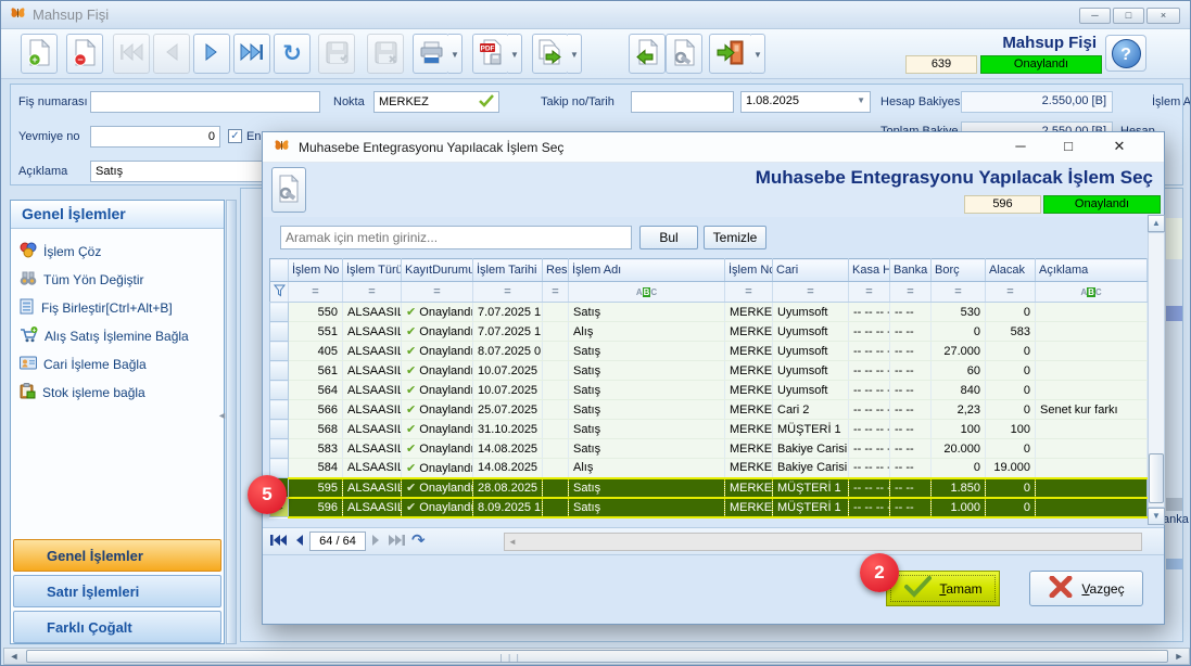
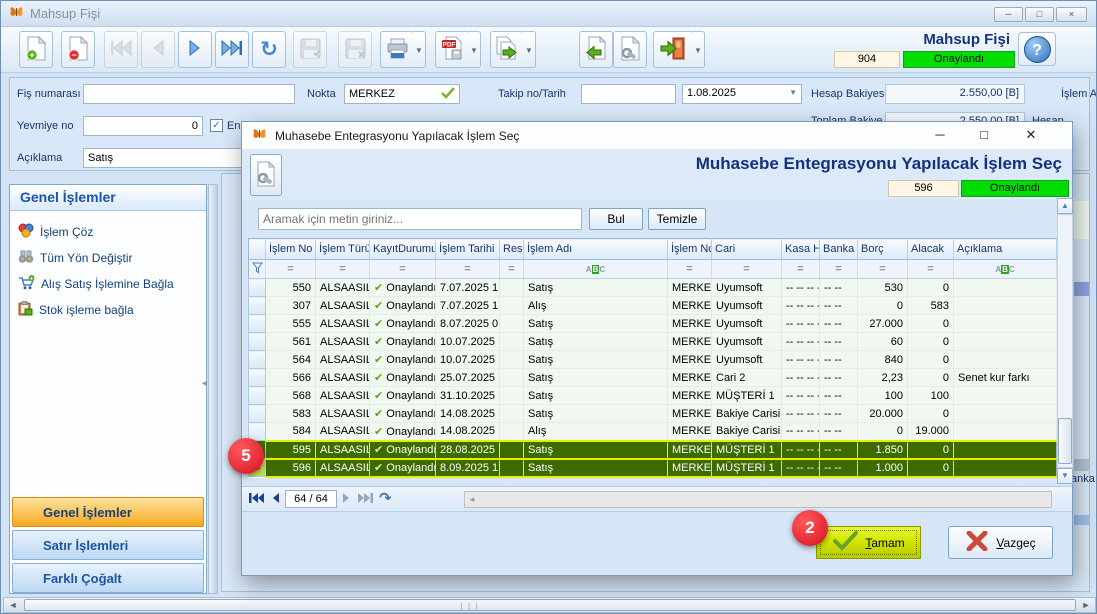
  Mahsup Fişi
  ─
  □
  ×
  +
  −
  ↻
  ▼
  ▼
  ▼
  ▼
  Mahsup Fişi
- 639
+ 904
  Onaylandı
  ?
  Fiş numarası
  Nokta
  MERKEZ
  Takip no/Tarih
  1.08.2025
  ▼
  Hesap Bakiyes
  2.550,00 [B]
  İşlem A
  Yevmiye no
  0
  ✓
  En
  Açıklama
  Satış
  anka
  Genel İşlemler
  İşlem Çöz
  Tüm Yön Değiştir
- Fiş Birleştir[Ctrl+Alt+B]
  Alış Satış İşlemine Bağla
- Cari İşleme Bağla
  Stok işleme bağla
  Genel İşlemler
  Satır İşlemleri
  Farklı Çoğalt
  ◄
  ◄
  ❘❘❘
  ►
  Muhasebe Entegrasyonu Yapılacak İşlem Seç
  ─
  □
  ✕
  Muhasebe Entegrasyonu Yapılacak İşlem Seç
  596
  Onaylandı
  Aramak için metin giriniz...
  Bul
  Temizle
  	İşlem No	İşlem Türü	KayıtDurumu	İşlem Tarihi	Res	İşlem Adı	İşlem N	Cari	Kasa H	Banka	Borç	Alacak	Açıklama
  	=	=	=	=	=	ABC	=	=	=	=	=	=	ABC
  	550	ALSAASIL	✔ Onaylandı	7.07.2025 1		Satış	MERKE	Uyumsoft	-- -- -- -	-- --	530	0
- 	551	ALSAASIL	✔ Onaylandı	7.07.2025 1		Alış	MERKE	Uyumsoft	-- -- -- -	-- --	0	583
+ 	307	ALSAASIL	✔ Onaylandı	7.07.2025 1		Alış	MERKE	Uyumsoft	-- -- -- -	-- --	0	583
- 	405	ALSAASIL	✔ Onaylandı	8.07.2025 0		Satış	MERKE	Uyumsoft	-- -- -- -	-- --	27.000	0
+ 	555	ALSAASIL	✔ Onaylandı	8.07.2025 0		Satış	MERKE	Uyumsoft	-- -- -- -	-- --	27.000	0
  	561	ALSAASIL	✔ Onaylandı	10.07.2025		Satış	MERKE	Uyumsoft	-- -- -- -	-- --	60	0
  	564	ALSAASIL	✔ Onaylandı	10.07.2025		Satış	MERKE	Uyumsoft	-- -- -- -	-- --	840	0
  	566	ALSAASIL	✔ Onaylandı	25.07.2025		Satış	MERKE	Cari 2	-- -- -- -	-- --	2,23	0	Senet kur farkı
  	568	ALSAASIL	✔ Onaylandı	31.10.2025		Satış	MERKE	MÜŞTERİ 1	-- -- -- -	-- --	100	100
  	583	ALSAASIL	✔ Onaylandı	14.08.2025		Satış	MERKE	Bakiye Carisi	-- -- -- -	-- --	20.000	0
  	584	ALSAASIL	✔ Onaylandı	14.08.2025		Alış	MERKE	Bakiye Carisi	-- -- -- -	-- --	0	19.000
  	595	ALSAASIL	✔ Onaylandı	28.08.2025		Satış	MERKE	MÜŞTERİ 1	-- -- -- -	-- --	1.850	0
  	596	ALSAASIL	✔ Onaylandı	8.09.2025 1		Satış	MERKE	MÜŞTERİ 1	-- -- -- -	-- --	1.000	0
  ▲
  ▼
  64 / 64
  ↷
  ◄
  Tamam
  Vazgeç
  5
  2
